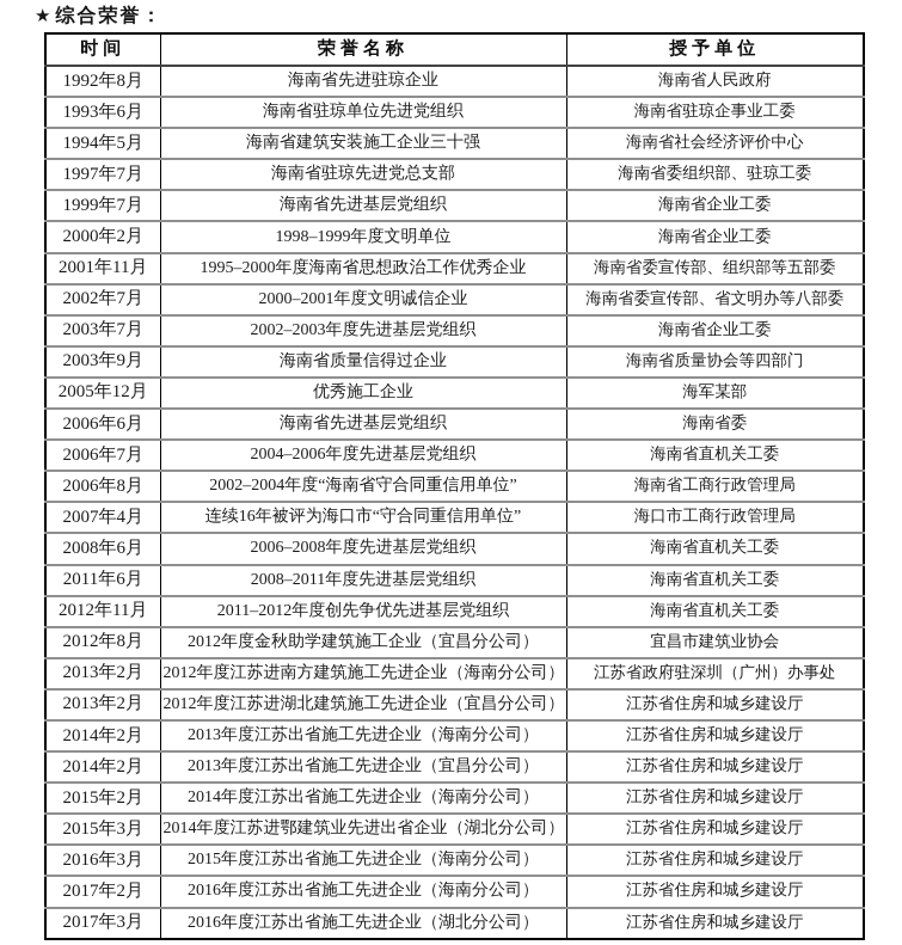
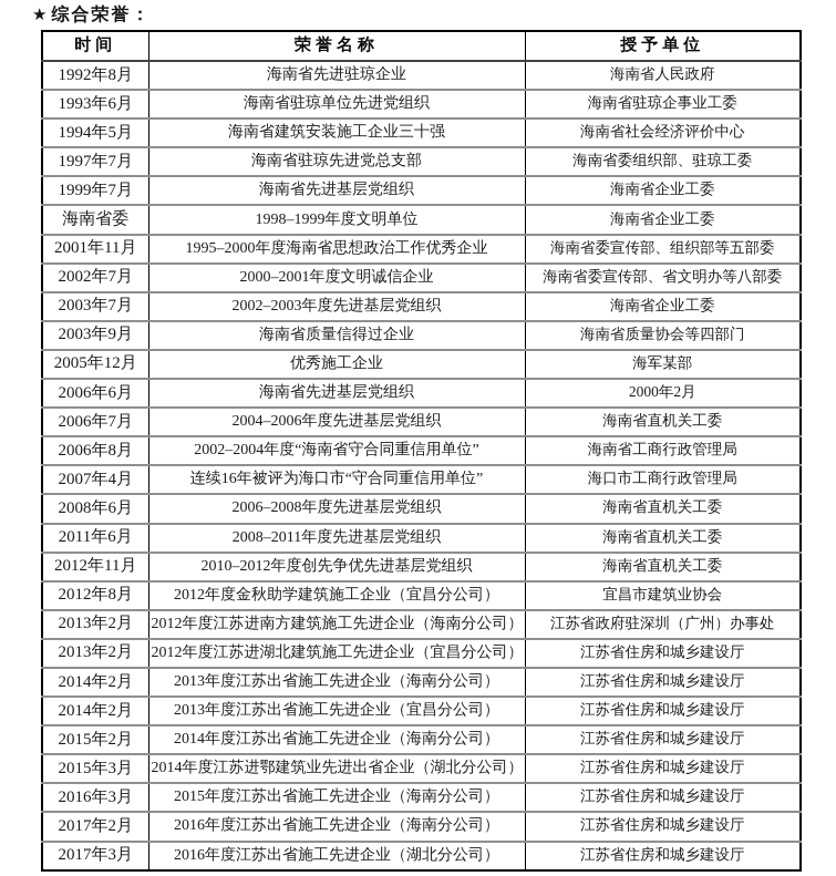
  ★综合荣誉：
  时间	荣誉名称	授予单位
  1992年8月	海南省先进驻琼企业	海南省人民政府
  1993年6月	海南省驻琼单位先进党组织	海南省驻琼企事业工委
  1994年5月	海南省建筑安装施工企业三十强	海南省社会经济评价中心
  1997年7月	海南省驻琼先进党总支部	海南省委组织部、驻琼工委
  1999年7月	海南省先进基层党组织	海南省企业工委
- 2000年2月	1998–1999年度文明单位	海南省企业工委
+ 海南省委	1998–1999年度文明单位	海南省企业工委
  2001年11月	1995–2000年度海南省思想政治工作优秀企业	海南省委宣传部、组织部等五部委
  2002年7月	2000–2001年度文明诚信企业	海南省委宣传部、省文明办等八部委
  2003年7月	2002–2003年度先进基层党组织	海南省企业工委
  2003年9月	海南省质量信得过企业	海南省质量协会等四部门
  2005年12月	优秀施工企业	海军某部
- 2006年6月	海南省先进基层党组织	海南省委
+ 2006年6月	海南省先进基层党组织	2000年2月
  2006年7月	2004–2006年度先进基层党组织	海南省直机关工委
  2006年8月	2002–2004年度“海南省守合同重信用单位”	海南省工商行政管理局
  2007年4月	连续16年被评为海口市“守合同重信用单位”	海口市工商行政管理局
  2008年6月	2006–2008年度先进基层党组织	海南省直机关工委
  2011年6月	2008–2011年度先进基层党组织	海南省直机关工委
- 2012年11月	2011–2012年度创先争优先进基层党组织	海南省直机关工委
+ 2012年11月	2010–2012年度创先争优先进基层党组织	海南省直机关工委
  2012年8月	2012年度金秋助学建筑施工企业（宜昌分公司）	宜昌市建筑业协会
  2013年2月	2012年度江苏进南方建筑施工先进企业（海南分公司）	江苏省政府驻深圳（广州）办事处
  2013年2月	2012年度江苏进湖北建筑施工先进企业（宜昌分公司）	江苏省住房和城乡建设厅
  2014年2月	2013年度江苏出省施工先进企业（海南分公司）	江苏省住房和城乡建设厅
  2014年2月	2013年度江苏出省施工先进企业（宜昌分公司）	江苏省住房和城乡建设厅
  2015年2月	2014年度江苏出省施工先进企业（海南分公司）	江苏省住房和城乡建设厅
  2015年3月	2014年度江苏进鄂建筑业先进出省企业（湖北分公司）	江苏省住房和城乡建设厅
  2016年3月	2015年度江苏出省施工先进企业（海南分公司）	江苏省住房和城乡建设厅
  2017年2月	2016年度江苏出省施工先进企业（海南分公司）	江苏省住房和城乡建设厅
  2017年3月	2016年度江苏出省施工先进企业（湖北分公司）	江苏省住房和城乡建设厅
